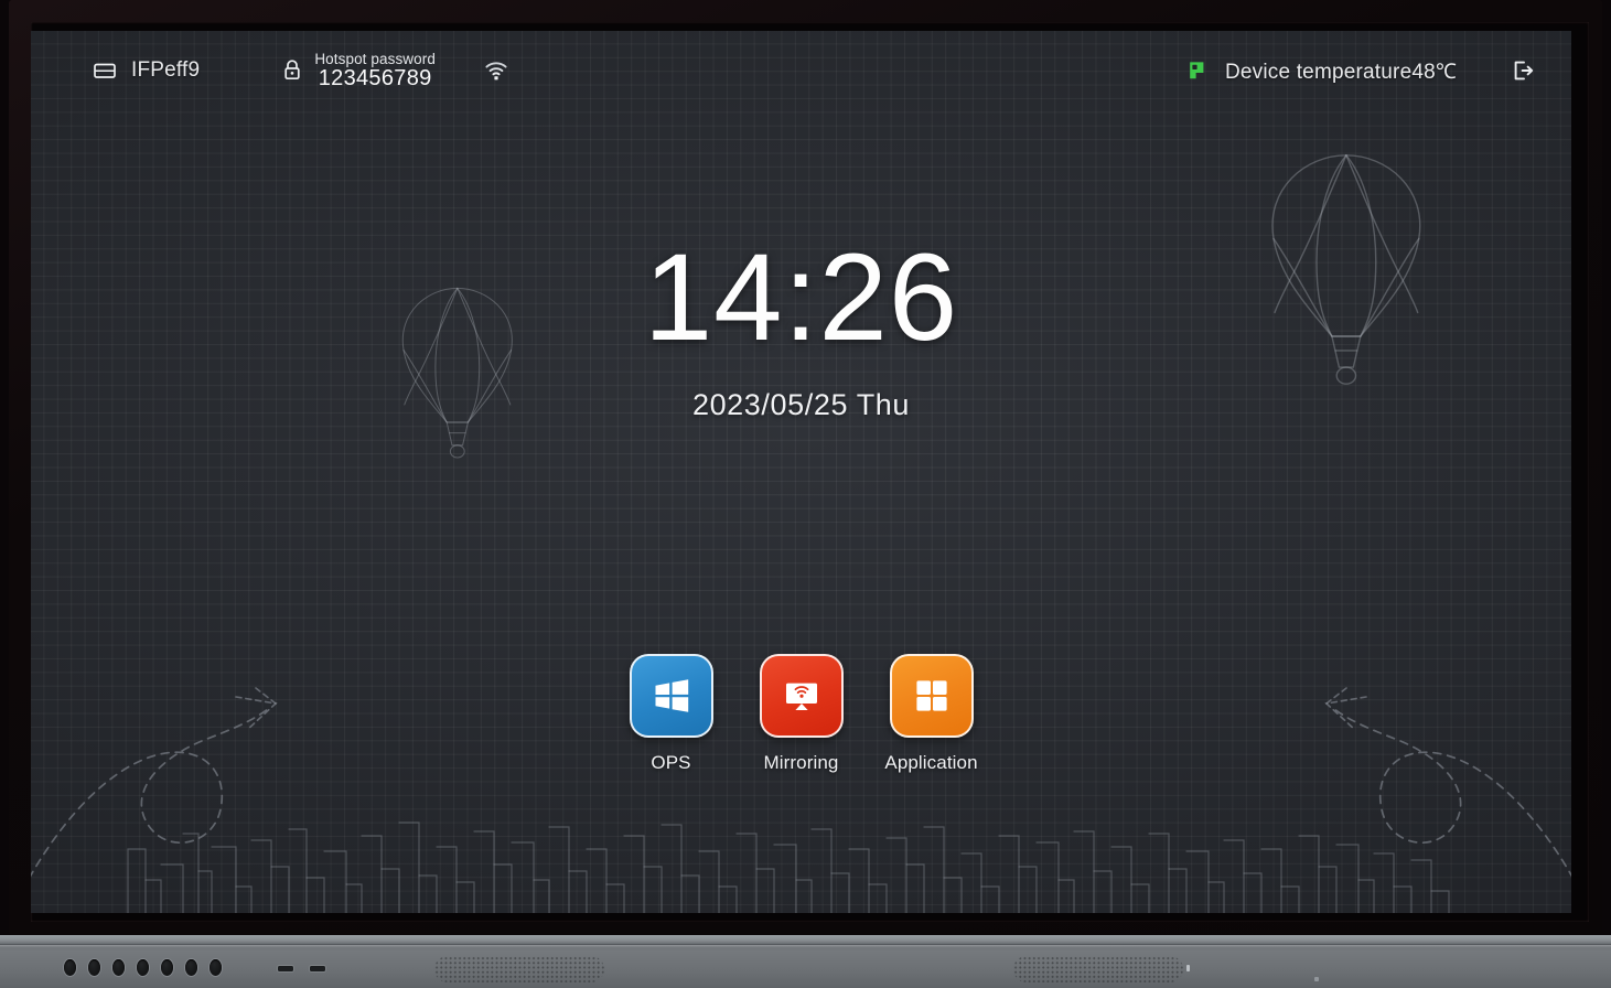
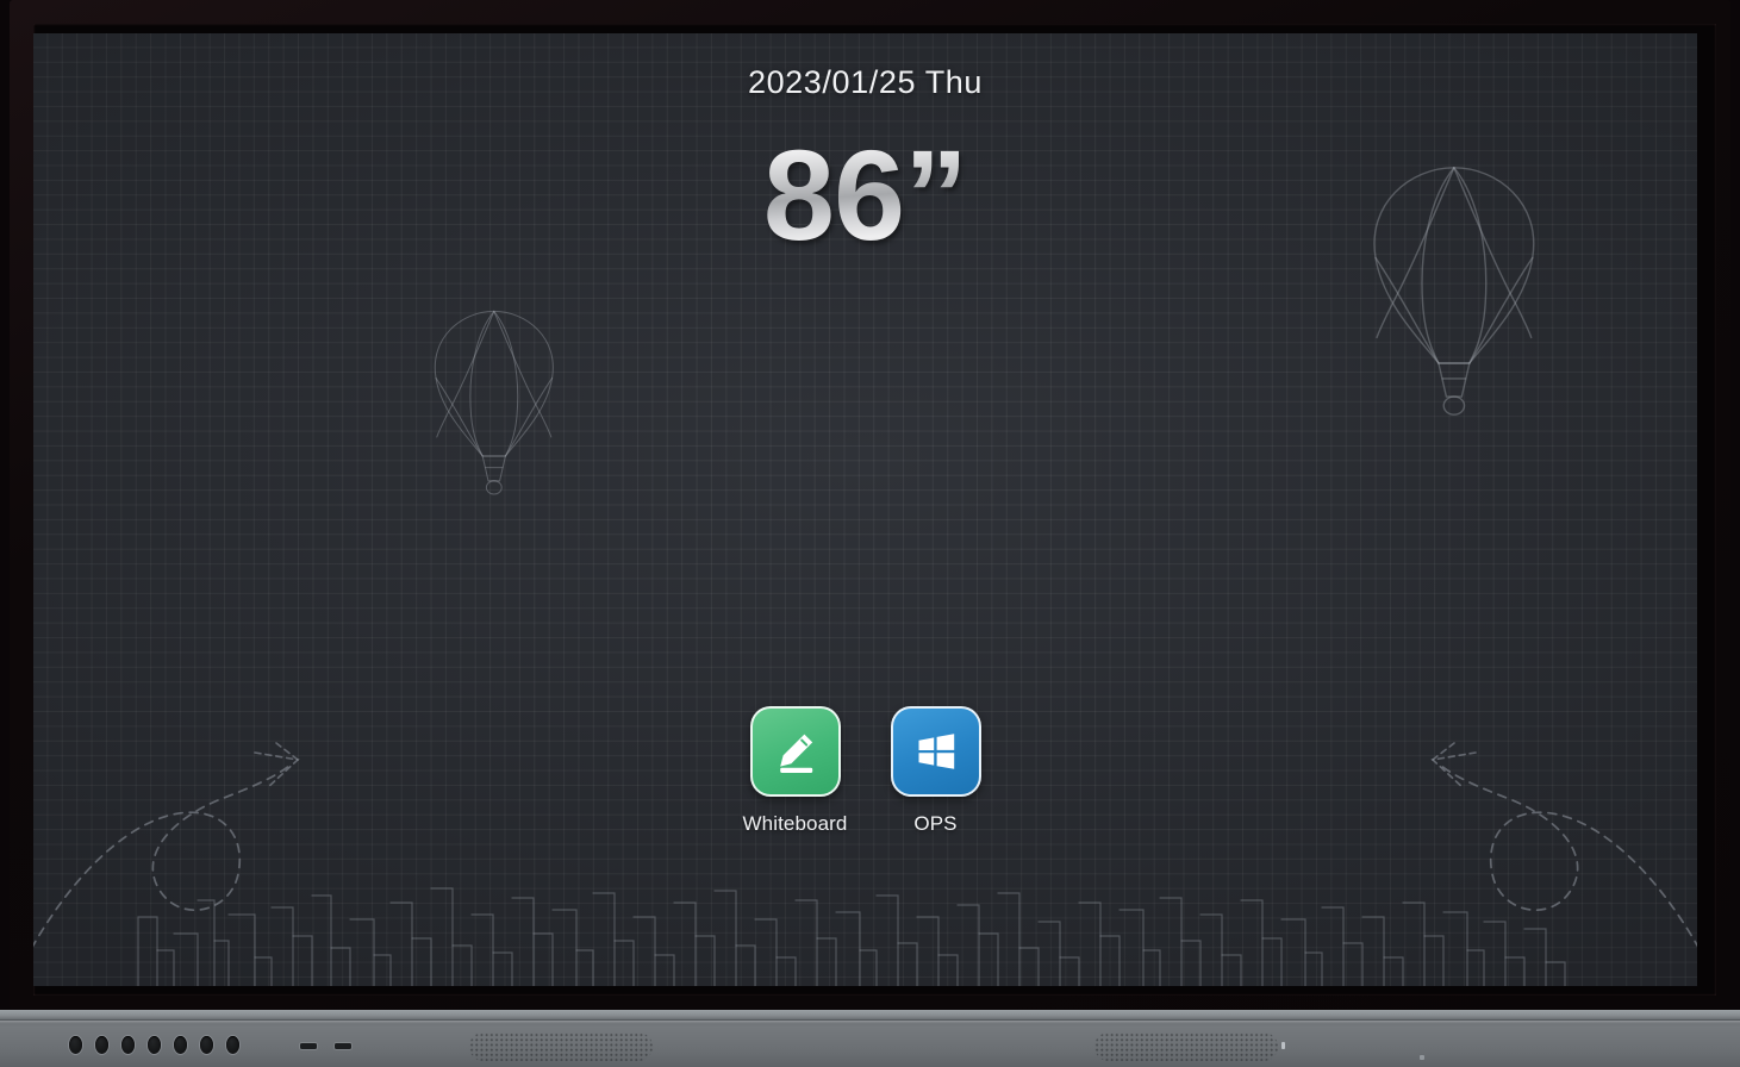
- IFPeff9
- Hotspot password
- 123456789
- Device temperature48℃
- 14:26
- 2023/05/25 Thu
+ 2023/01/25 Thu
+ 86”
+ Whiteboard
  OPS
- Mirroring
- Application
